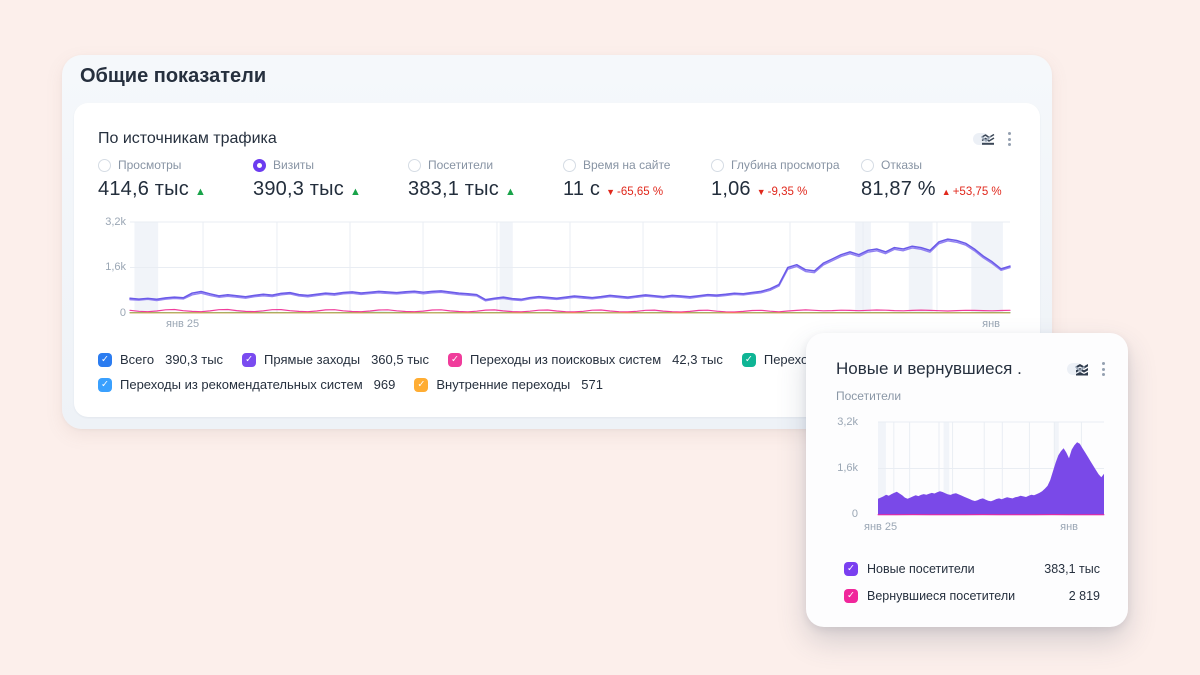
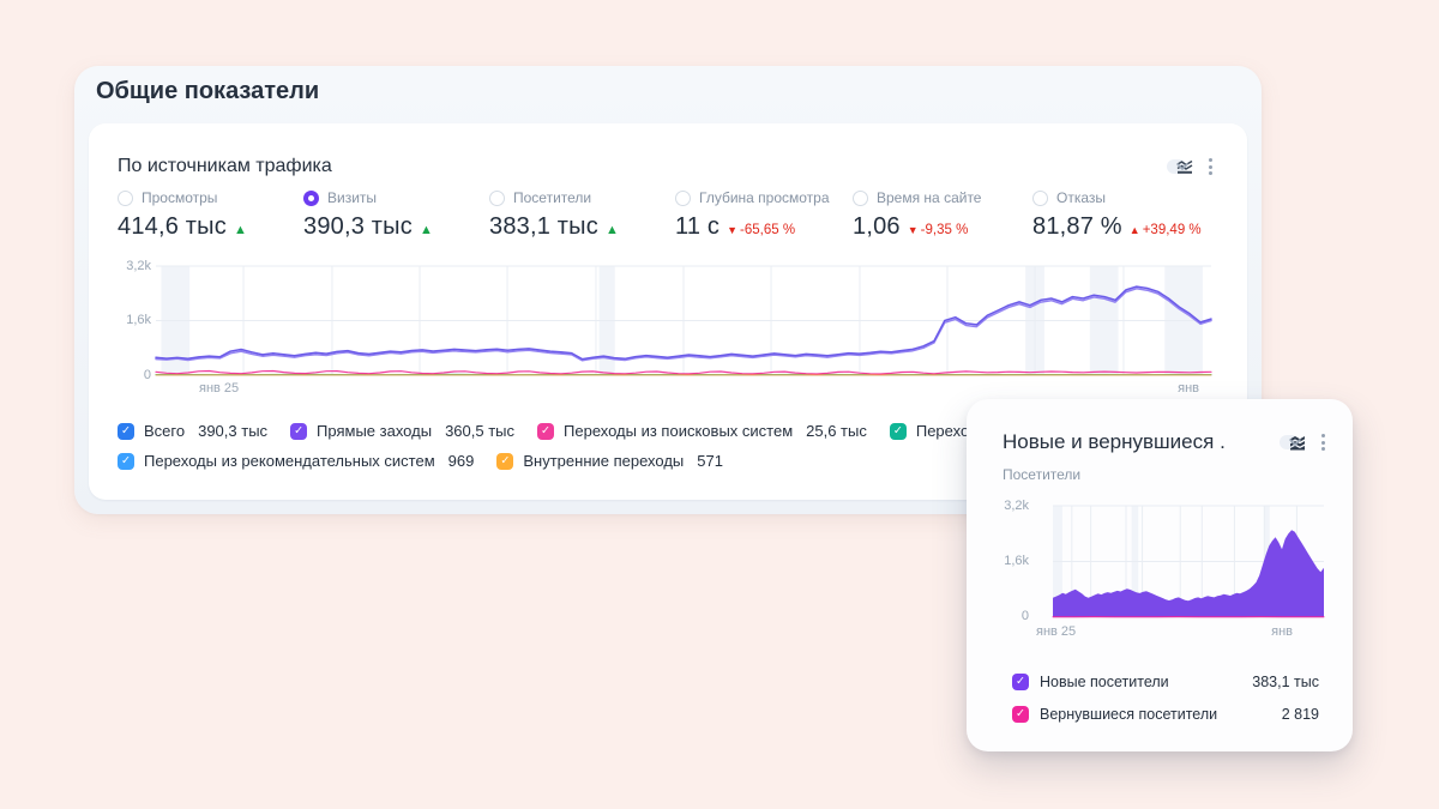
  Общие показатели
  По источникам трафика
  Просмотры
  414,6 тыс
  ▲
  Визиты
  390,3 тыс
  ▲
  Посетители
  383,1 тыс
  ▲
- Время на сайте
+ Глубина просмотра
  11 с
  ▼
  -65,65 %
- Глубина просмотра
+ Время на сайте
  1,06
  ▼
  -9,35 %
  Отказы
  81,87 %
  ▲
- +53,75 %
+ +39,49 %
  3,2k
  1,6k
  0
  янв 25
  янв
  ✓
  Всего
  390,3 тыс
  ✓
  Прямые заходы
  360,5 тыс
  ✓
  Переходы из поисковых систем
- 42,3 тыс
+ 25,6 тыс
  ✓
  ✓
  Переходы из рекомендательных систем
  969
  ✓
  Внутренние переходы
  571
  Новые и вернувшиеся .
  Посетители
  3,2k
  1,6k
  0
  янв 25
  янв
  ✓
  Новые посетители
  383,1 тыс
  ✓
  Вернувшиеся посетители
  2 819
